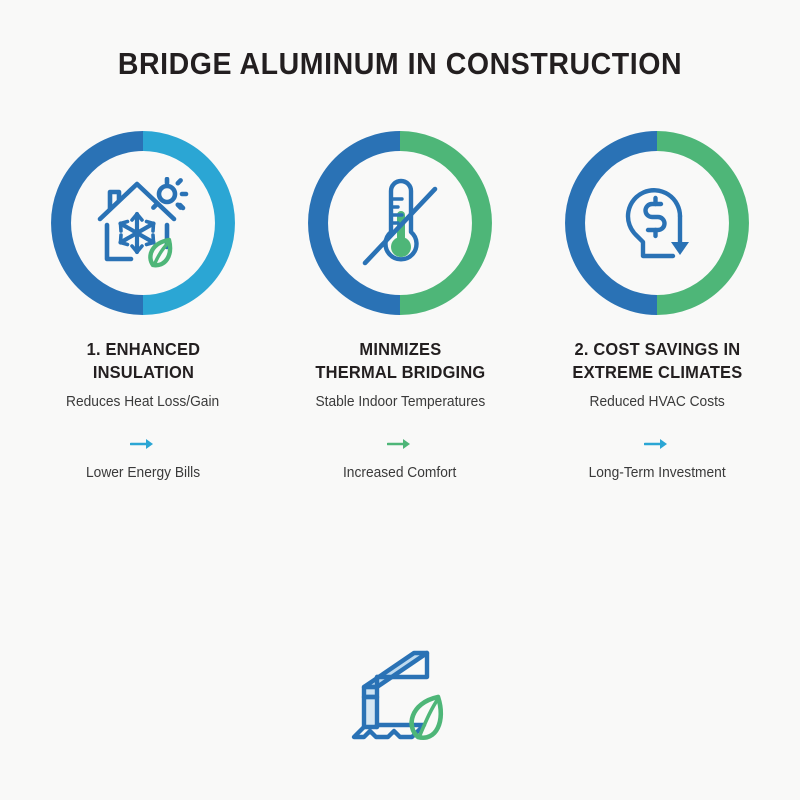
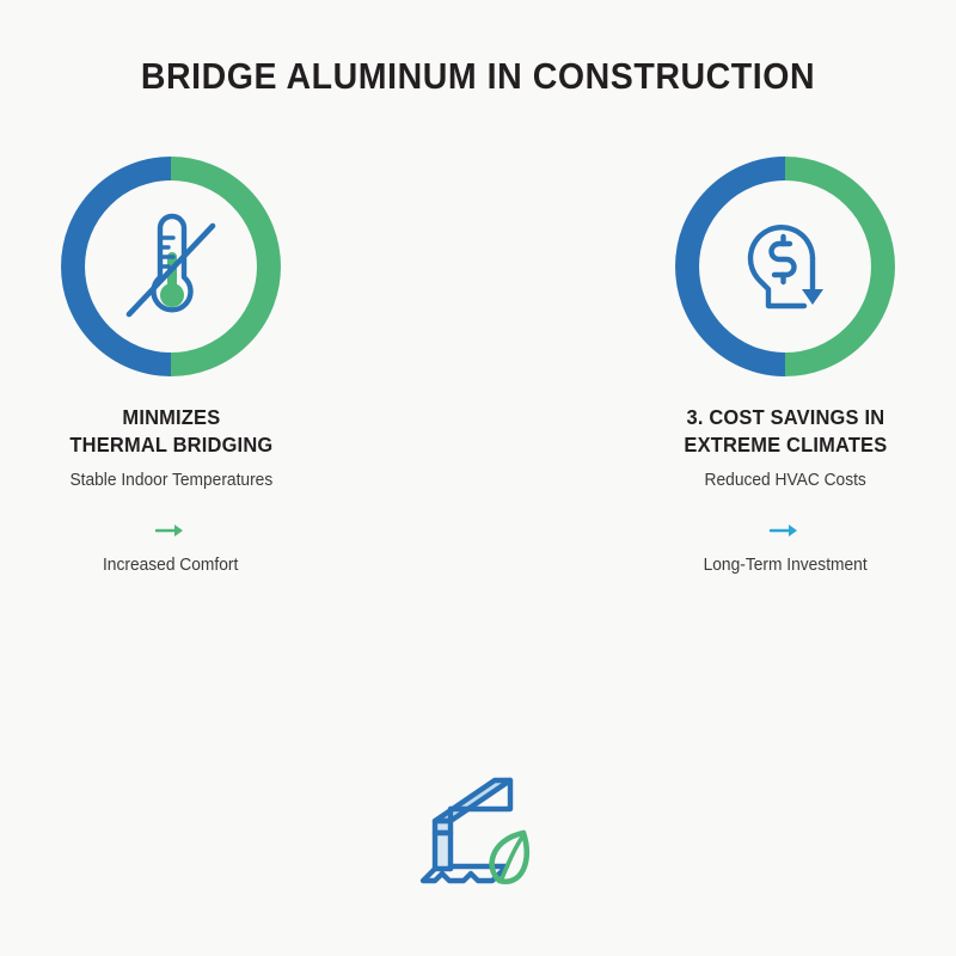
  BRIDGE ALUMINUM IN CONSTRUCTION
- 1. ENHANCED
- INSULATION
- Reduces Heat Loss/Gain
- Lower Energy Bills
  MINMIZES
  THERMAL BRIDGING
  Stable Indoor Temperatures
  Increased Comfort
- 2. COST SAVINGS IN
+ 3. COST SAVINGS IN
  EXTREME CLIMATES
  Reduced HVAC Costs
  Long-Term Investment
